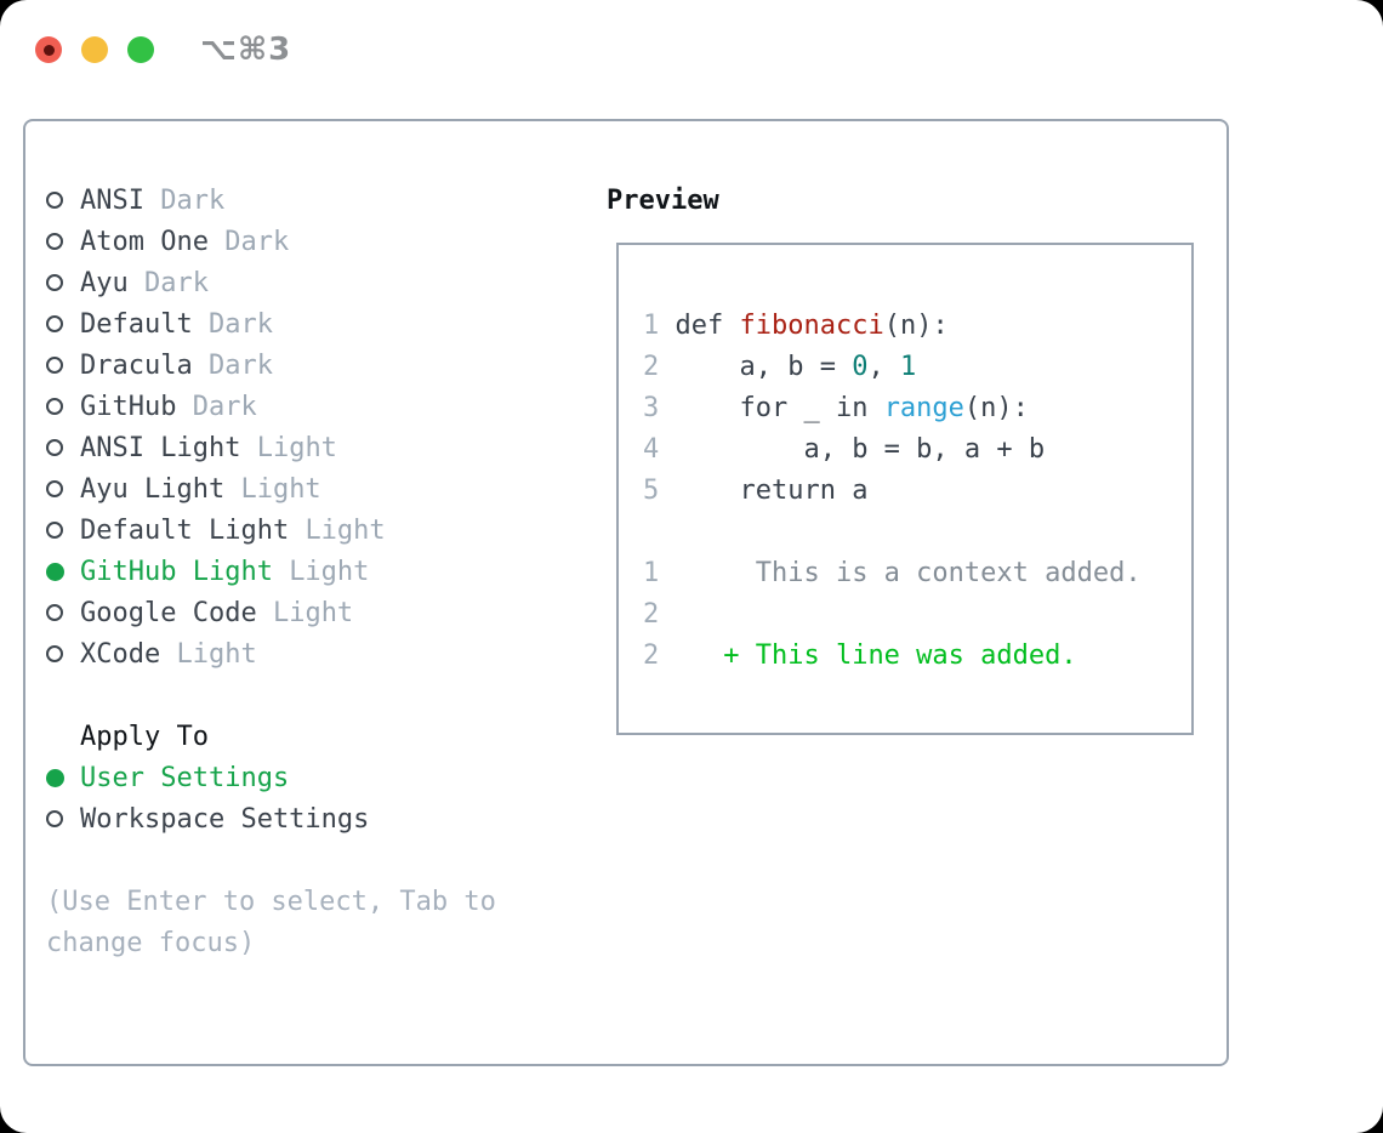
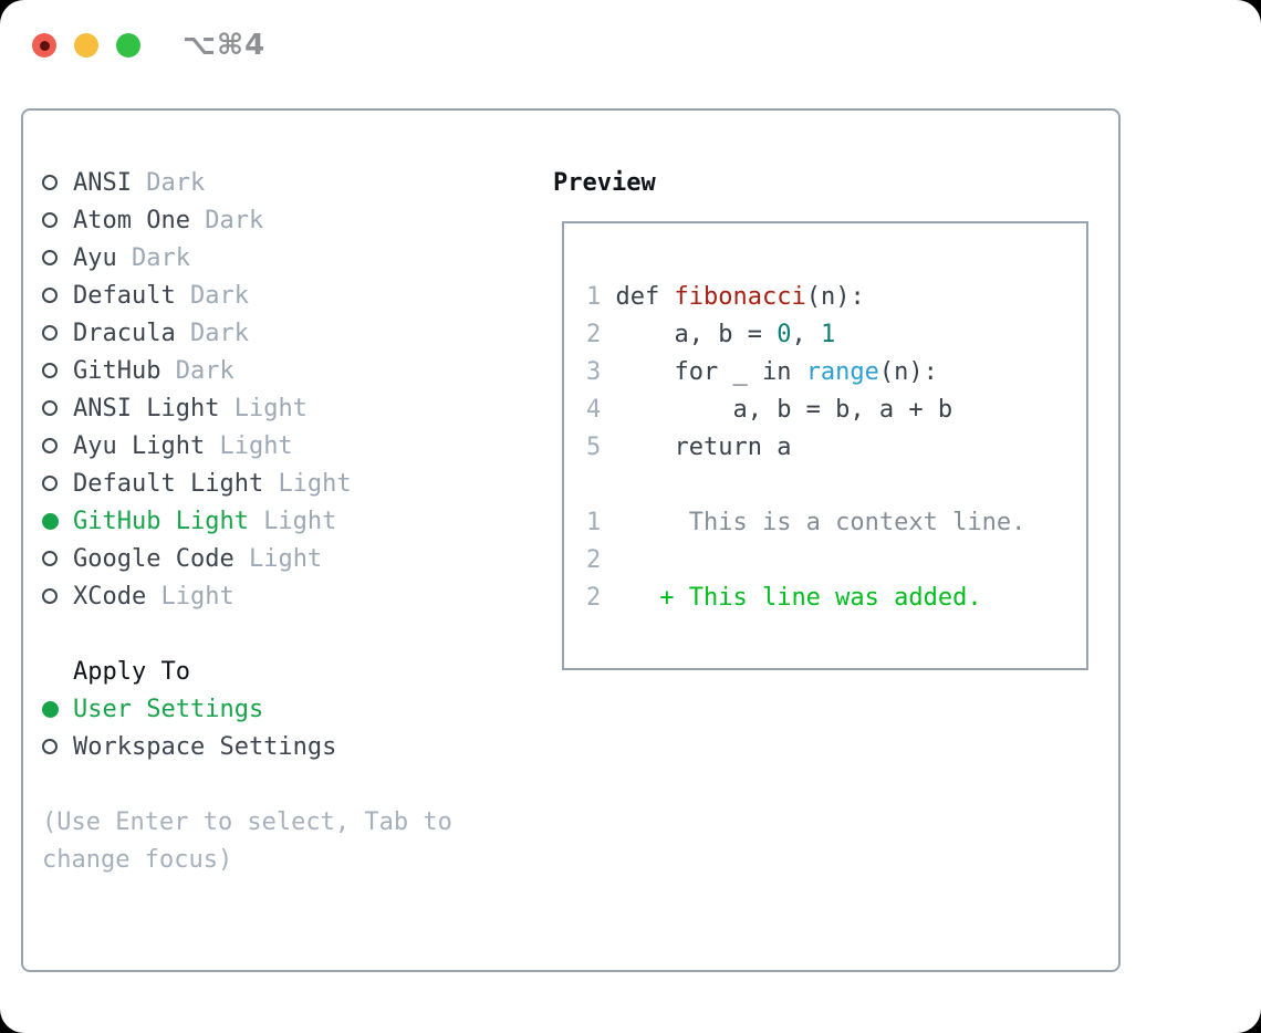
- ⌥⌘3
+ ⌥⌘4
  ANSI
  Dark
  Atom One
  Dark
  Ayu
  Dark
  Default
  Dark
  Dracula
  Dark
  GitHub
  Dark
  ANSI Light
  Light
  Ayu Light
  Light
  Default Light
  Light
  GitHub Light
  Light
  Google Code
  Light
  XCode
  Light
  Apply To
  User Settings
  Workspace Settings
  (Use Enter to select, Tab to
  change focus)
  Preview
  1
  def
  fibonacci
  (n):
  2
  a, b =
  0
  ,
  1
  3
  for _ in
  range
  (n):
  4
  a, b = b, a + b
  5
  return a
  1
- This is a context added.
+ This is a context line.
  2
  2
  + This line was added.
